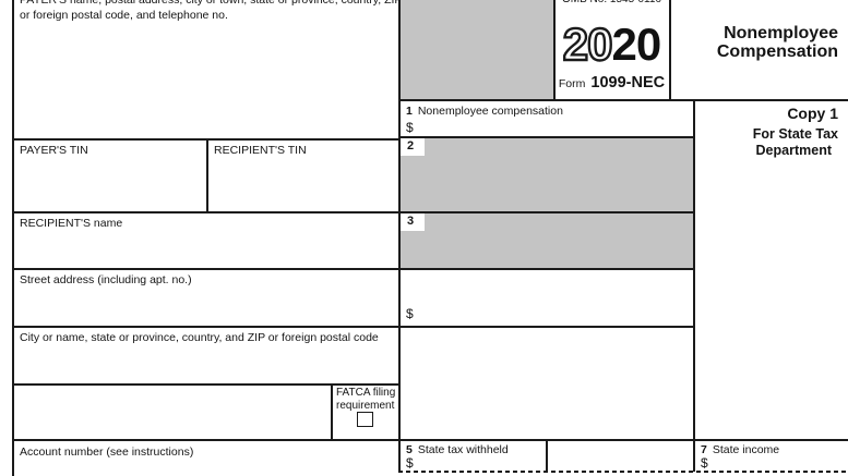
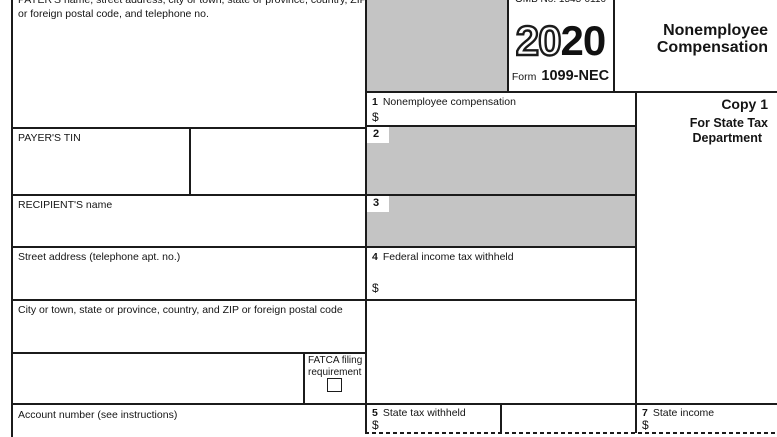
  2
  3
  2020
  Form 1099-NEC
  Nonemployee
  Compensation
  Copy 1
  For State Tax
  Department
- PAYER'S name, postal address, city or town, state or province, country, ZIP
+ PAYER'S name, street address, city or town, state or province, country, ZIP
  or foreign postal code, and telephone no.
  PAYER'S TIN
- RECIPIENT'S TIN
  RECIPIENT'S name
- Street address (including apt. no.)
+ Street address (telephone apt. no.)
- City or name, state or province, country, and ZIP or foreign postal code
+ City or town, state or province, country, and ZIP or foreign postal code
  FATCA filing
  requirement
  Account number (see instructions)
  1 Nonemployee compensation
  $
+ 4 Federal income tax withheld
  $
  5 State tax withheld
  $
  7 State income
  $
